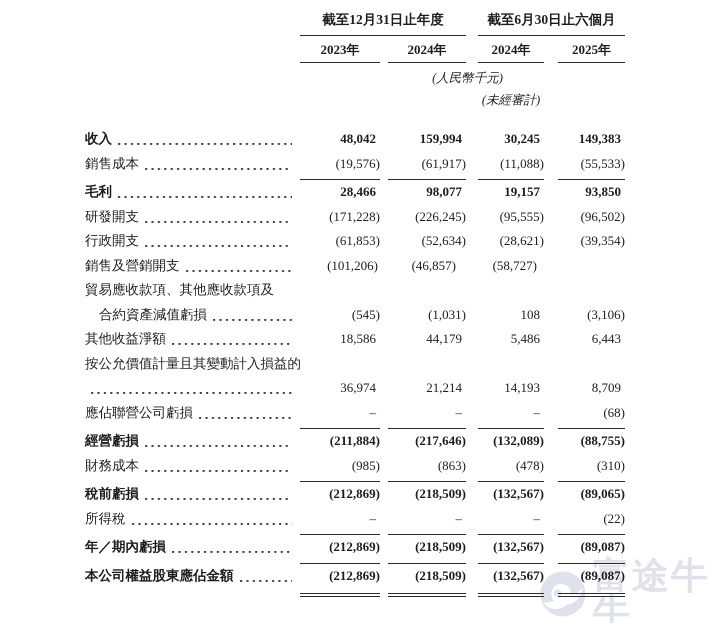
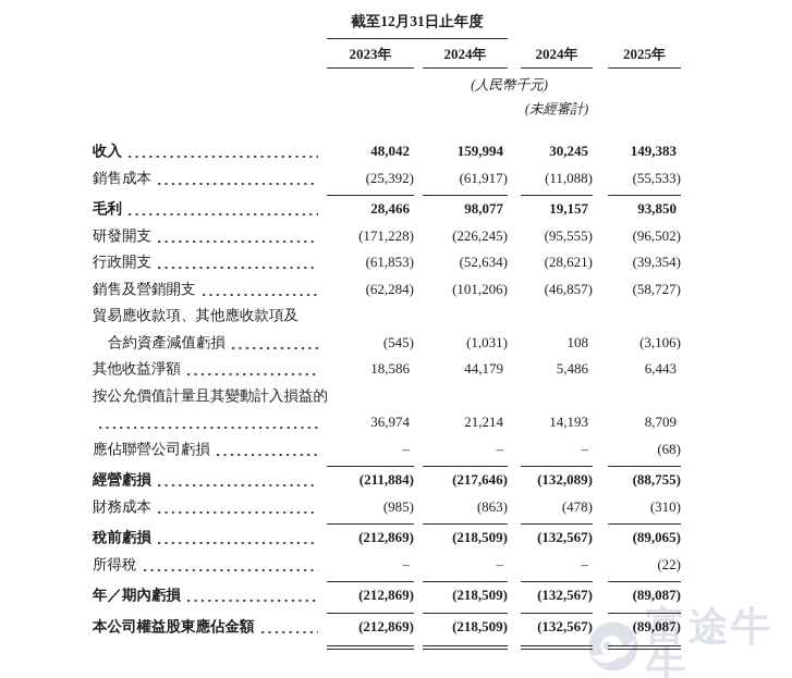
  截至12月31日止年度
- 截至6月30日止六個月
  2023年
  2024年
  2024年
  2025年
  (人民幣千元)
  (未經審計)
  收入
  48,042
  159,994
  30,245
  149,383
  銷售成本
- (19,576)
+ (25,392)
  (61,917)
  (11,088)
  (55,533)
  毛利
  28,466
  98,077
  19,157
  93,850
  研發開支
  (171,228)
  (226,245)
  (95,555)
  (96,502)
  行政開支
  (61,853)
  (52,634)
  (28,621)
  (39,354)
  銷售及營銷開支
+ (62,284)
  (101,206)
  (46,857)
  (58,727)
  貿易應收款項、其他應收款項及
  合約資產減值虧損
  (545)
  (1,031)
  108
  (3,106)
  其他收益淨額
  18,586
  44,179
  5,486
  6,443
  按公允價值計量且其變動計入損益的
  36,974
  21,214
  14,193
  8,709
  應佔聯營公司虧損
  –
  –
  –
  (68)
  經營虧損
  (211,884)
  (217,646)
  (132,089)
  (88,755)
  財務成本
  (985)
  (863)
  (478)
  (310)
  稅前虧損
  (212,869)
  (218,509)
  (132,567)
  (89,065)
  所得稅
  –
  –
  –
  (22)
  年／期內虧損
  (212,869)
  (218,509)
  (132,567)
  (89,087)
  本公司權益股東應佔金額
  (212,869)
  (218,509)
  (132,567)
  (89,087)
  富途牛牛
